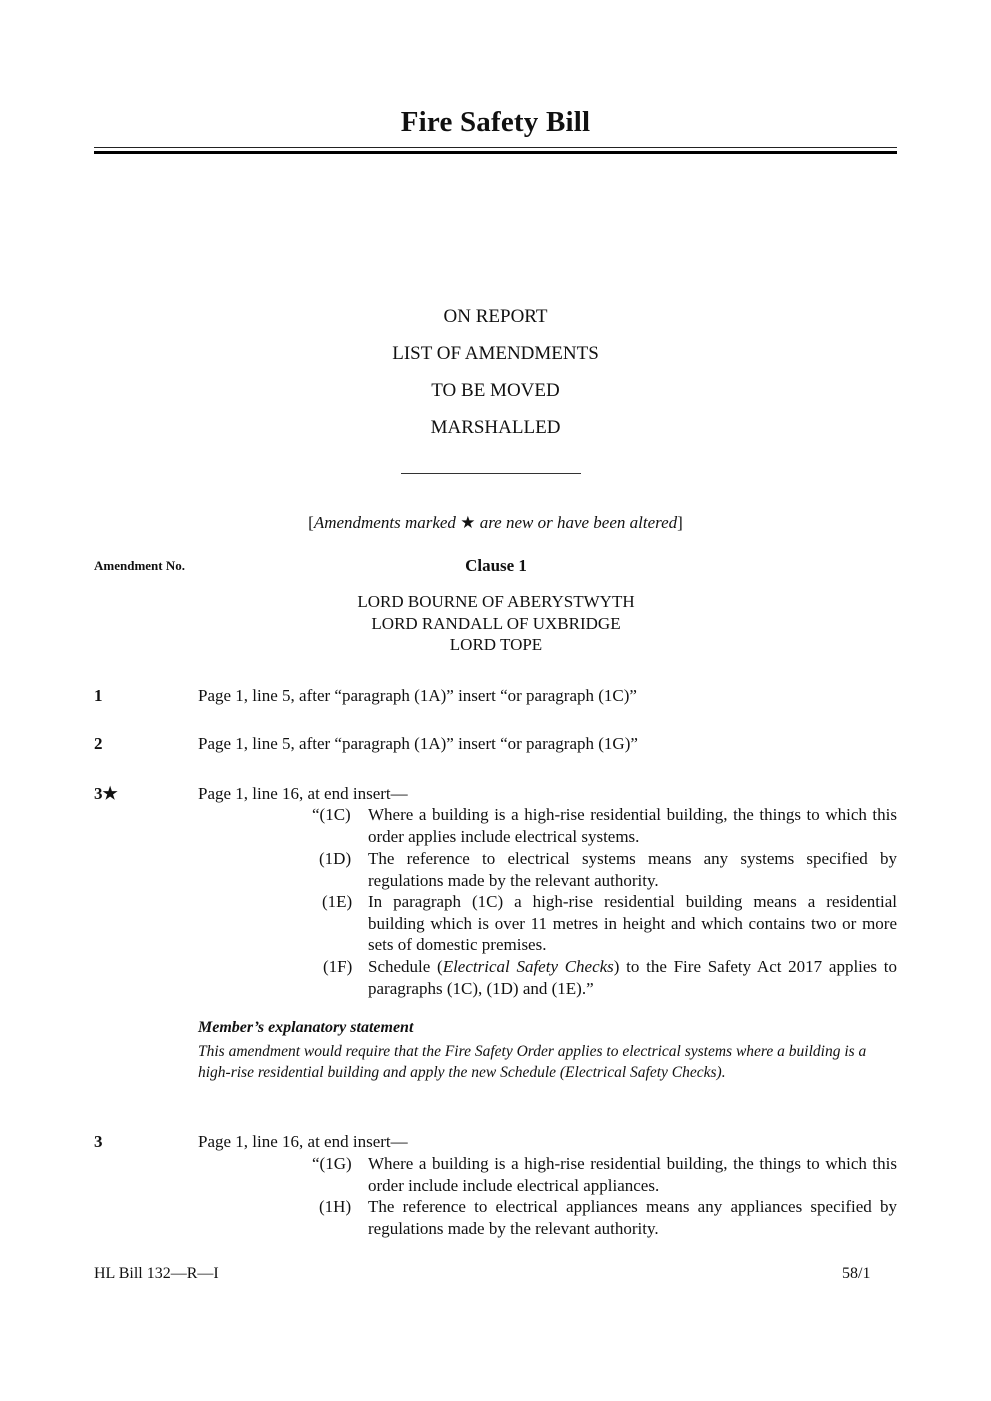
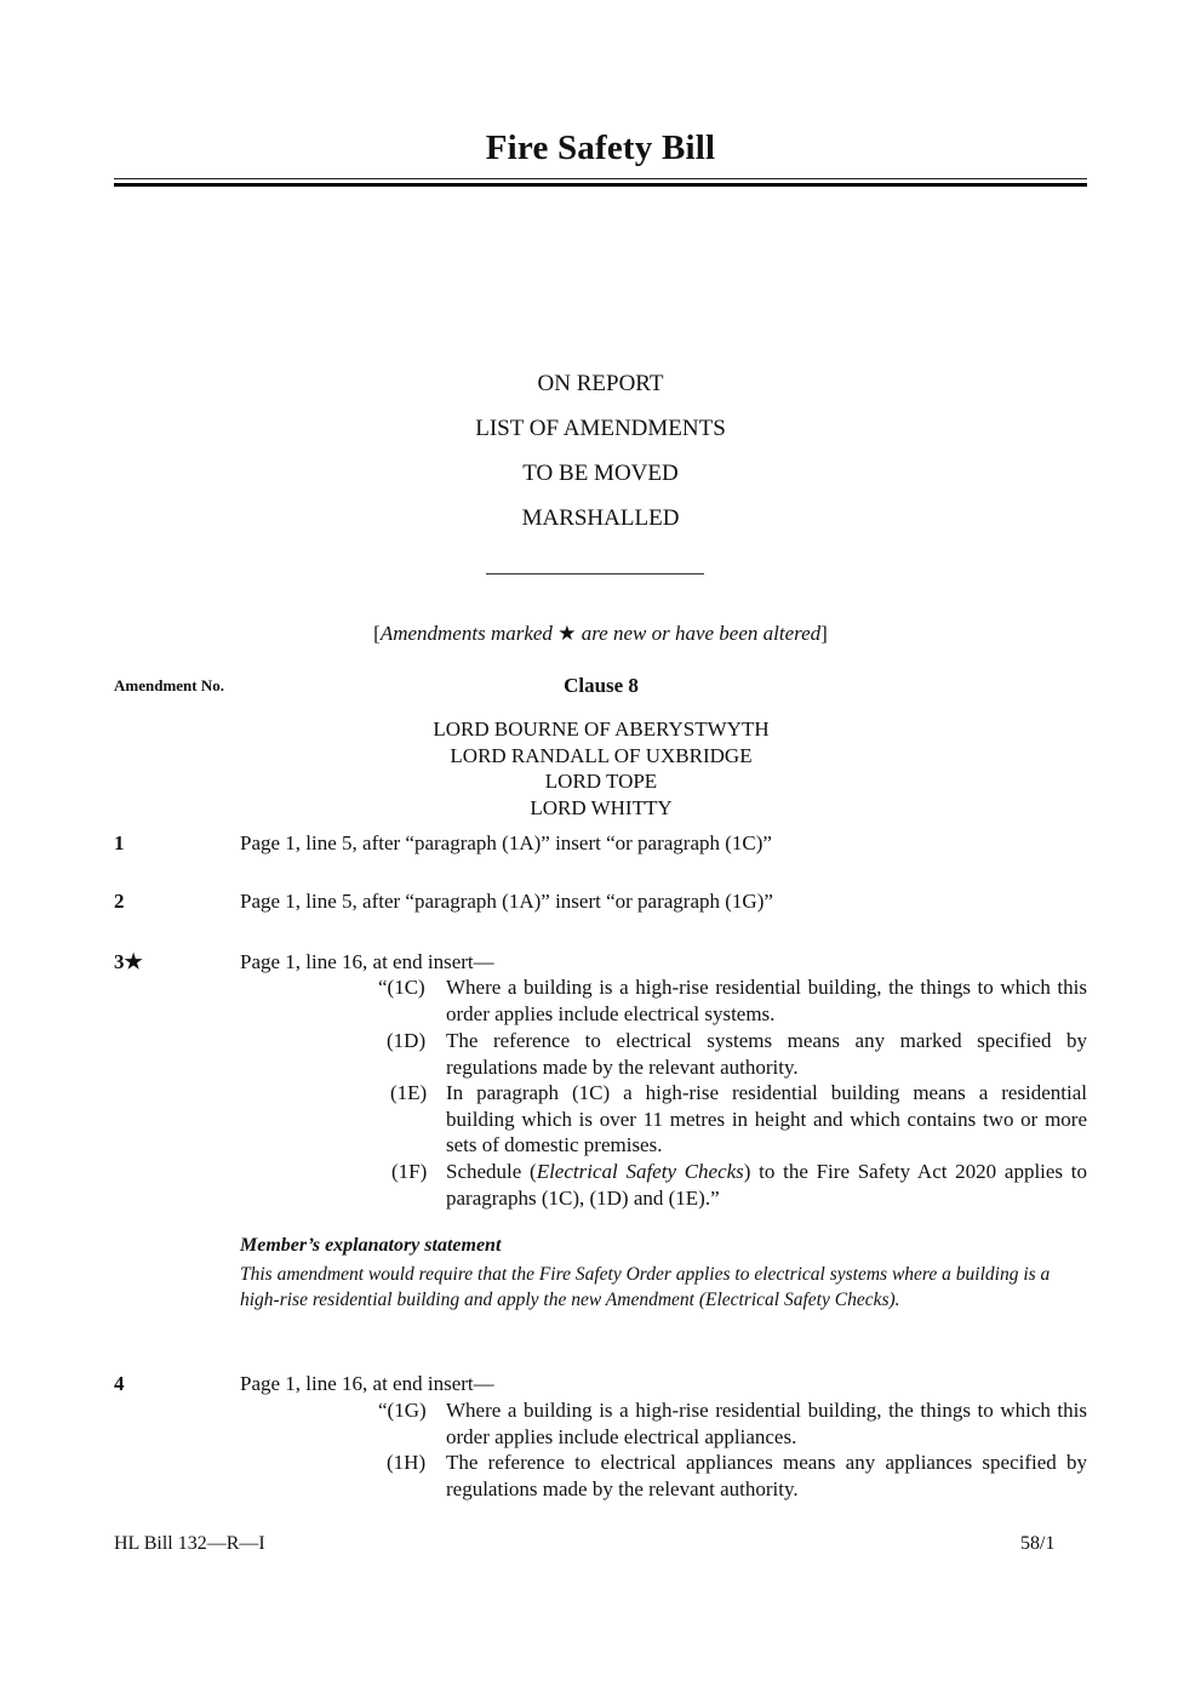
  Fire Safety Bill
  ON REPORT
  LIST OF AMENDMENTS
  TO BE MOVED
  MARSHALLED
  [Amendments marked ★ are new or have been altered]
  Amendment No.
- Clause 1
+ Clause 8
  LORD BOURNE OF ABERYSTWYTH
  LORD RANDALL OF UXBRIDGE
  LORD TOPE
+ LORD WHITTY
  1
  Page 1, line 5, after “paragraph (1A)” insert “or paragraph (1C)”
  2
  Page 1, line 5, after “paragraph (1A)” insert “or paragraph (1G)”
  3★
  Page 1, line 16, at end insert—
  “(1C)
  Where a building is a high-rise residential building, the things to which this order applies include electrical systems.
  (1D)
- The reference to electrical systems means any systems specified by regulations made by the relevant authority.
+ The reference to electrical systems means any marked specified by regulations made by the relevant authority.
  (1E)
  In paragraph (1C) a high-rise residential building means a residential building which is over 11 metres in height and which contains two or more sets of domestic premises.
  (1F)
- Schedule (Electrical Safety Checks) to the Fire Safety Act 2017 applies to paragraphs (1C), (1D) and (1E).”
+ Schedule (Electrical Safety Checks) to the Fire Safety Act 2020 applies to paragraphs (1C), (1D) and (1E).”
  Member’s explanatory statement
- This amendment would require that the Fire Safety Order applies to electrical systems where a building is a high-rise residential building and apply the new Schedule (Electrical Safety Checks).
+ This amendment would require that the Fire Safety Order applies to electrical systems where a building is a high-rise residential building and apply the new Amendment (Electrical Safety Checks).
- 3
+ 4
  Page 1, line 16, at end insert—
  “(1G)
- Where a building is a high-rise residential building, the things to which this order include include electrical appliances.
+ Where a building is a high-rise residential building, the things to which this order applies include electrical appliances.
  (1H)
  The reference to electrical appliances means any appliances specified by regulations made by the relevant authority.
  HL Bill 132—R—I
  58/1
